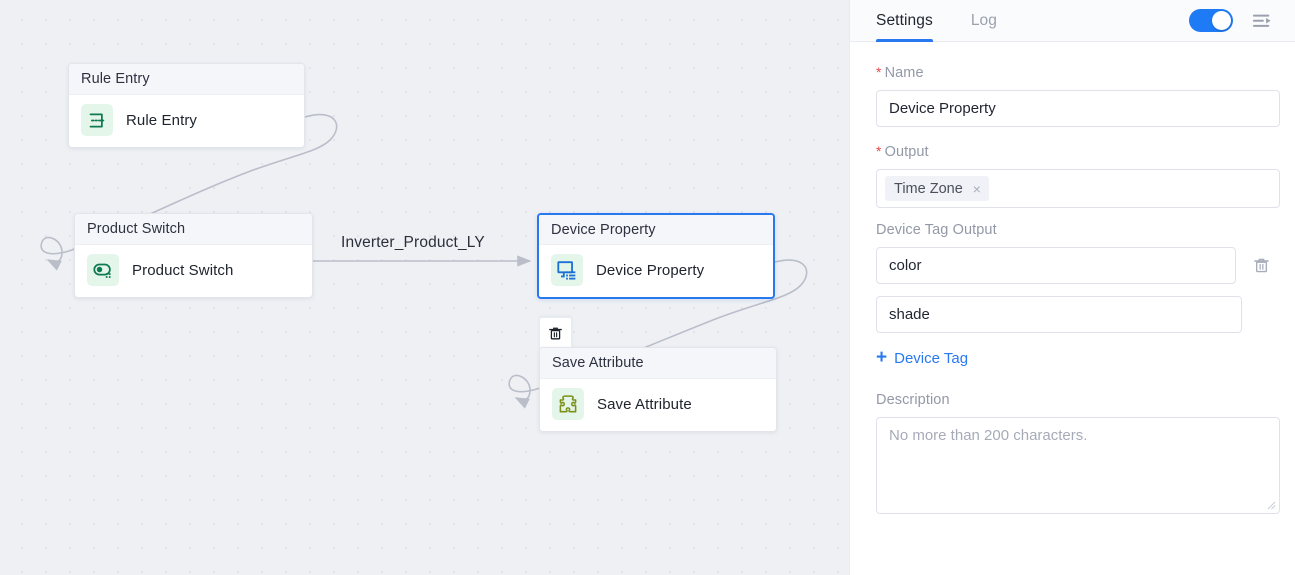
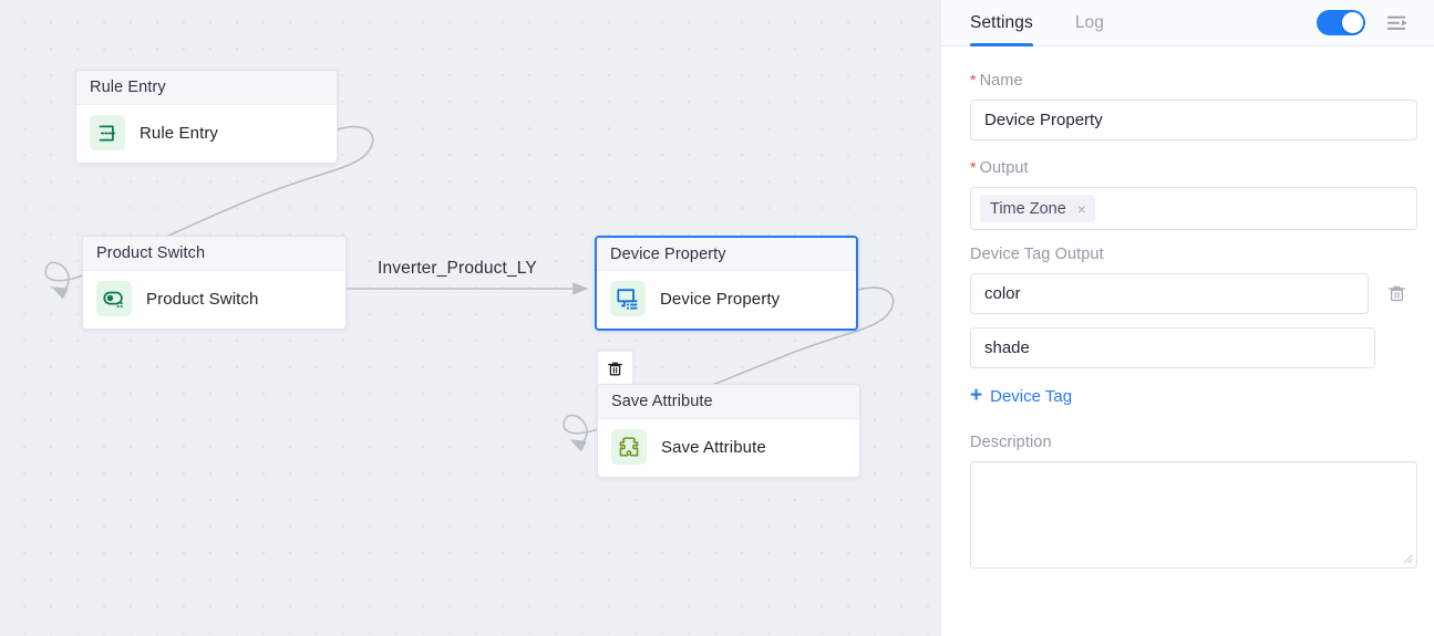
  Rule Entry
  Rule Entry
  Product Switch
  Product Switch
  Inverter_Product_LY
  Device Property
  Device Property
  Save Attribute
  Save Attribute
  Settings
  Log
  * Name
  Device Property
  * Output
  Time Zone
  ×
  Device Tag Output
  color
  shade
  +
  Device Tag
  Description
- No more than 200 characters.
